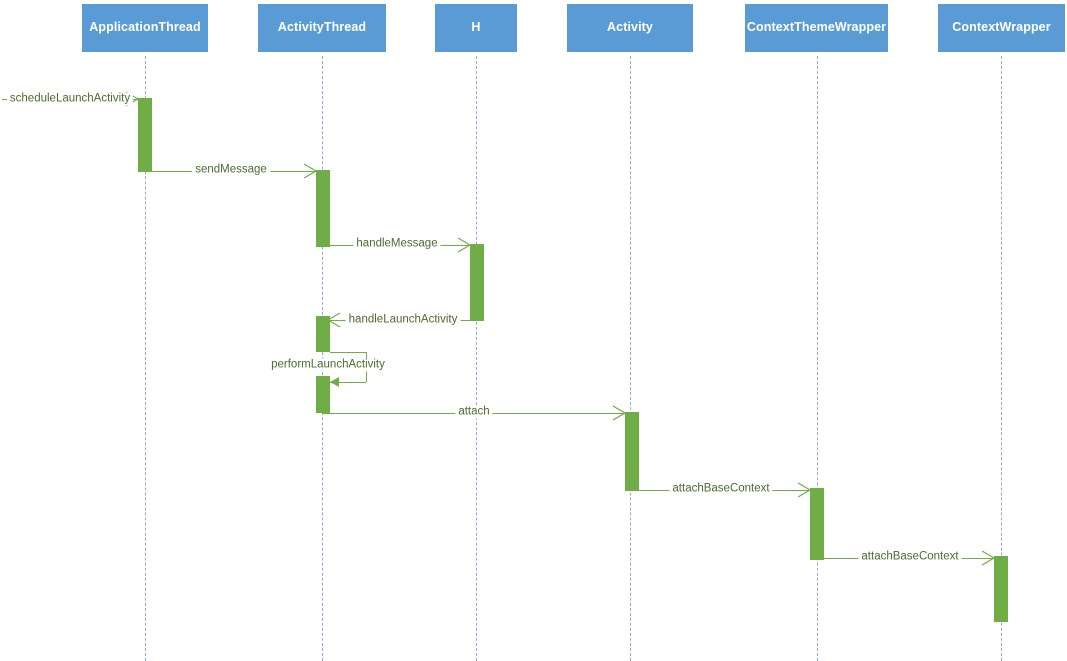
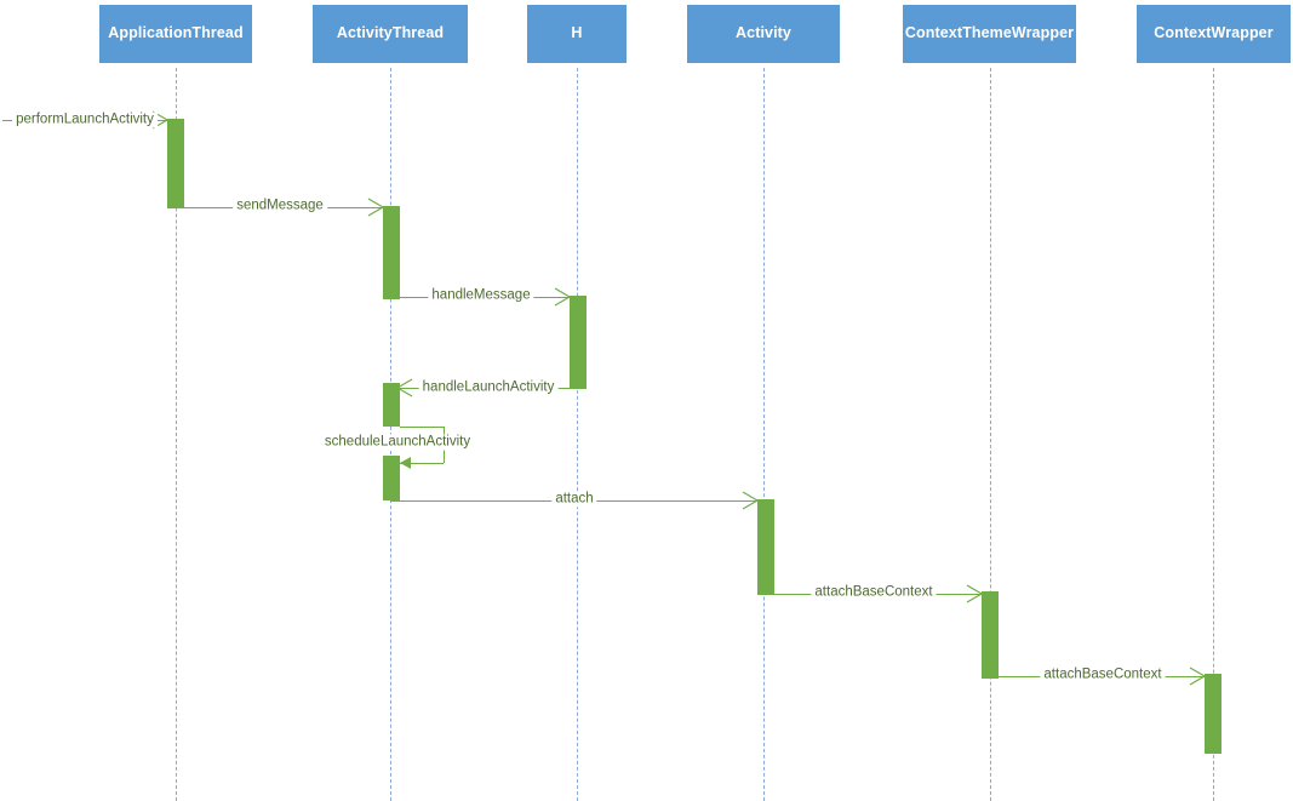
  ApplicationThread
  ActivityThread
  H
  Activity
  ContextThemeWrapper
  ContextWrapper
- scheduleLaunchActivity
+ performLaunchActivity
  sendMessage
  handleMessage
  handleLaunchActivity
- performLaunchActivity
+ scheduleLaunchActivity
  attach
  attachBaseContext
  attachBaseContext
